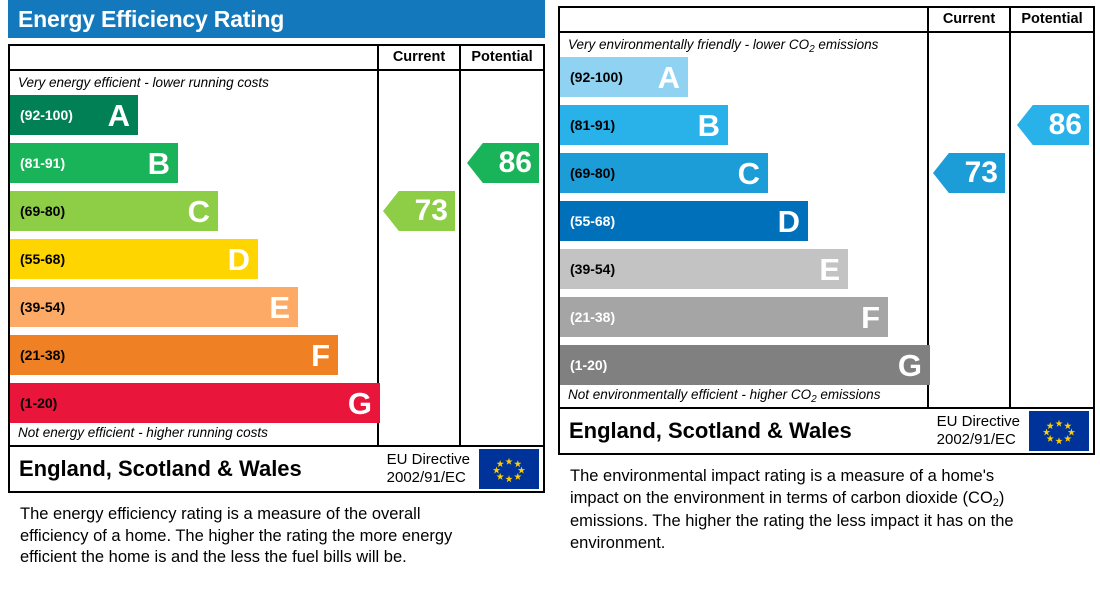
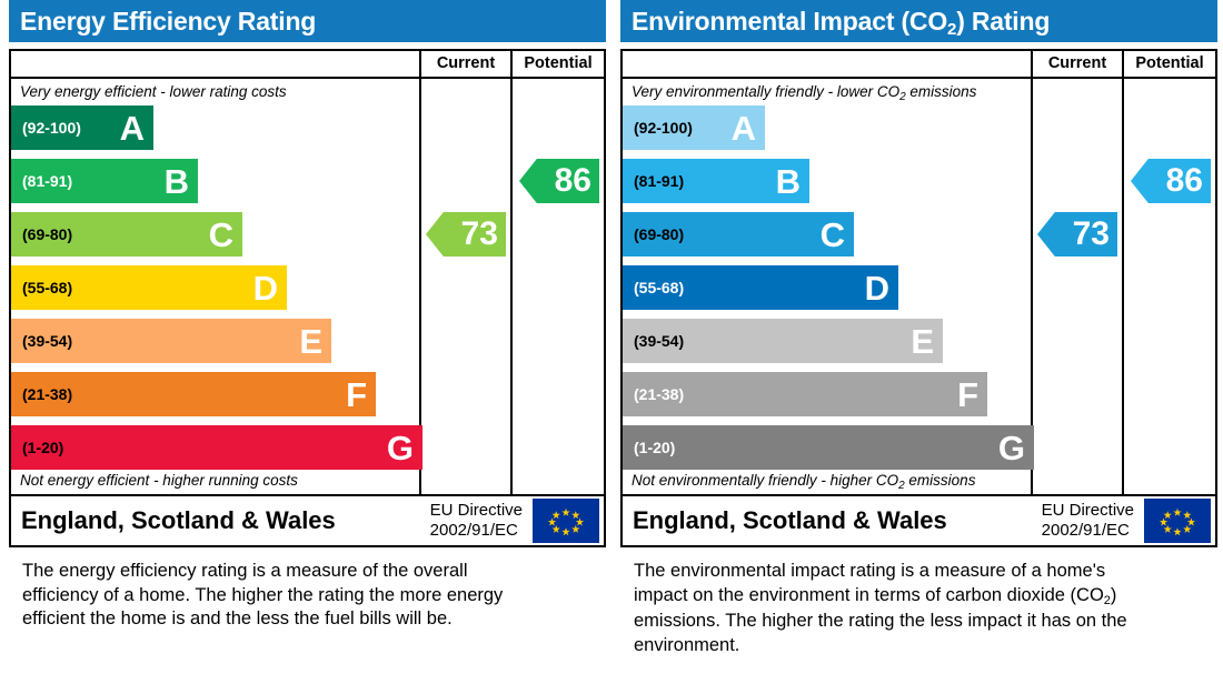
  Energy Efficiency Rating
  Current
  Potential
- Very energy efficient - lower running costs
+ Very energy efficient - lower rating costs
  (92-100)
  A
  (81-91)
  B
  (69-80)
  C
  (55-68)
  D
  (39-54)
  E
  (21-38)
  F
  (1-20)
  G
  Not energy efficient - higher running costs
  73
  86
  England, Scotland & Wales
  EU Directive
  2002/91/EC
  The energy efficiency rating is a measure of the overall efficiency of a home. The higher the rating the more energy efficient the home is and the less the fuel bills will be.
+ Environmental Impact (CO2) Rating
  Current
  Potential
  Very environmentally friendly - lower CO2 emissions
  (92-100)
  A
  (81-91)
  B
  (69-80)
  C
  (55-68)
  D
  (39-54)
  E
  (21-38)
  F
  (1-20)
  G
- Not environmentally efficient - higher CO2 emissions
+ Not environmentally friendly - higher CO2 emissions
  73
  86
  England, Scotland & Wales
  EU Directive
  2002/91/EC
  The environmental impact rating is a measure of a home's impact on the environment in terms of carbon dioxide (CO2) emissions. The higher the rating the less impact it has on the environment.
